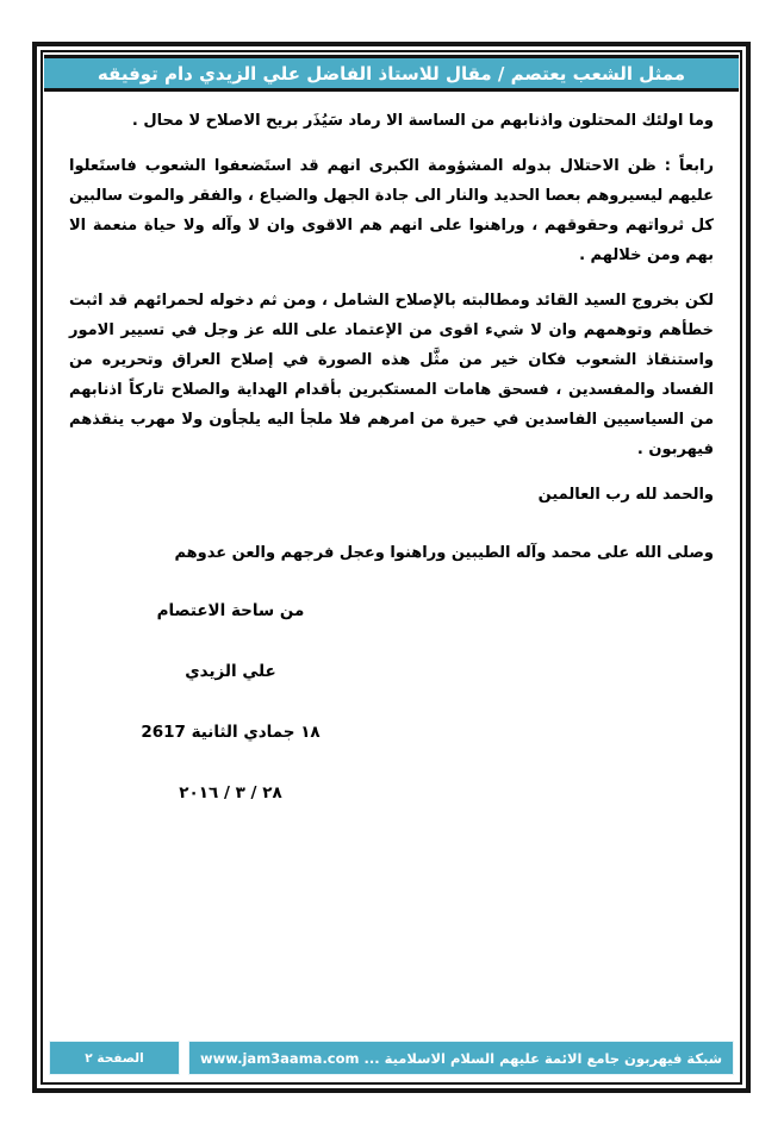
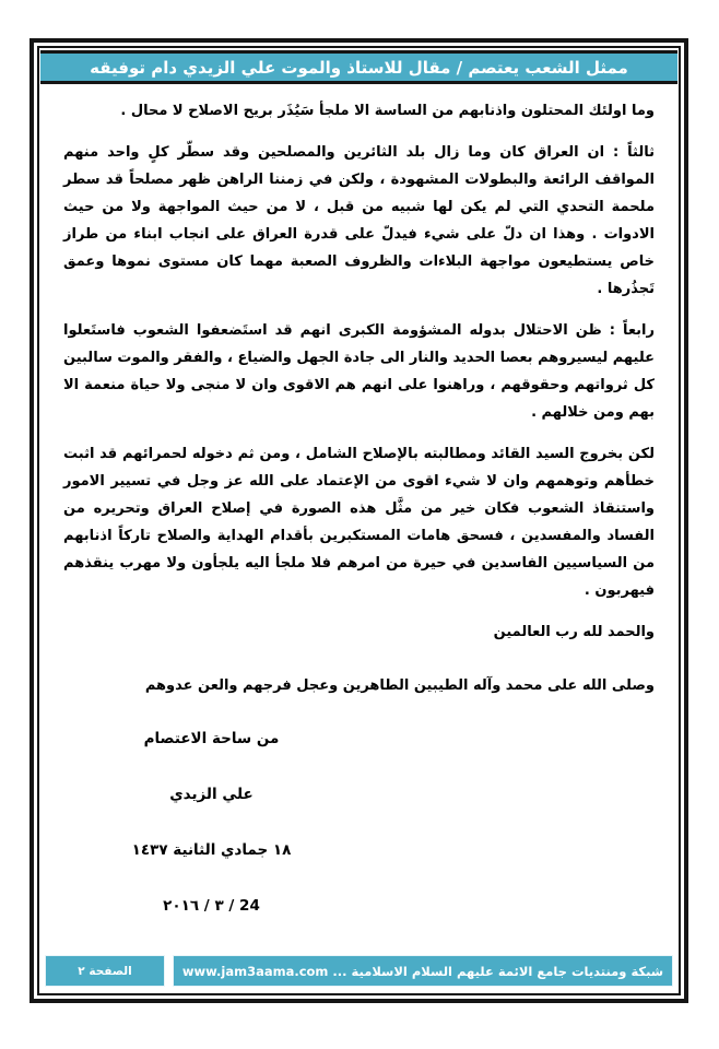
- ممثل الشعب يعتصم / مقال للاستاذ الفاضل علي الزيدي دام توفيقه
+ ممثل الشعب يعتصم / مقال للاستاذ والموت علي الزيدي دام توفيقه
- وما اولئك المحتلون واذنابهم من الساسة الا رماد سَيُذَر بريح الاصلاح لا محال .
+ وما اولئك المحتلون واذنابهم من الساسة الا ملجأ سَيُذَر بريح الاصلاح لا محال .
+ ثالثاً : ان العراق كان وما زال بلد الثائرين والمصلحين وقد سطّر كلٍ واحد منهم المواقف الرائعة والبطولات المشهودة ، ولكن في زمننا الراهن ظهر مصلحاً قد سطر ملحمة التحدي التي لم يكن لها شبيه من قبل ، لا من حيث المواجهة ولا من حيث الادوات . وهذا ان دلّ على شيء فيدلّ على قدرة العراق على انجاب ابناء من طراز خاص يستطيعون مواجهة البلاءات والظروف الصعبة مهما كان مستوى نموها وعمق تَجذُرها .
- رابعاً : ظن الاحتلال بدوله المشؤومة الكبرى انهم قد استَضعفوا الشعوب فاستَعلوا عليهم ليسيروهم بعصا الحديد والنار الى جادة الجهل والضياع ، والفقر والموت سالبين كل ثرواتهم وحقوقهم ، وراهنوا على انهم هم الاقوى وان لا وآله ولا حياة منعمة الا بهم ومن خلالهم .
+ رابعاً : ظن الاحتلال بدوله المشؤومة الكبرى انهم قد استَضعفوا الشعوب فاستَعلوا عليهم ليسيروهم بعصا الحديد والنار الى جادة الجهل والضياع ، والفقر والموت سالبين كل ثرواتهم وحقوقهم ، وراهنوا على انهم هم الاقوى وان لا منجى ولا حياة منعمة الا بهم ومن خلالهم .
  لكن بخروج السيد القائد ومطالبته بالإصلاح الشامل ، ومن ثم دخوله لحمرائهم قد اثبت خطأهم وتوهمهم وان لا شيء اقوى من الإعتماد على الله عز وجل في تسيير الامور واستنقاذ الشعوب فكان خير من مثَّل هذه الصورة في إصلاح العراق وتحريره من الفساد والمفسدين ، فسحق هامات المستكبرين بأقدام الهداية والصلاح تاركاً اذنابهم من السياسيين الفاسدين في حيرة من امرهم فلا ملجأ اليه يلجأون ولا مهرب ينقذهم فيهربون .
  والحمد لله رب العالمين
- وصلى الله على محمد وآله الطيبين وراهنوا وعجل فرجهم والعن عدوهم
+ وصلى الله على محمد وآله الطيبين الطاهرين وعجل فرجهم والعن عدوهم
  من ساحة الاعتصام
  علي الزيدي
- ١٨ جمادي الثانية 2617
+ ١٨ جمادي الثانية ١٤٣٧
- ٢٨ / ٣ / ٢٠١٦
+ 24 / ٣ / ٢٠١٦
  الصفحة ٢
- شبكة فيهربون جامع الائمة عليهم السلام الاسلامية ... www.jam3aama.com
+ شبكة ومنتديات جامع الائمة عليهم السلام الاسلامية ... www.jam3aama.com
